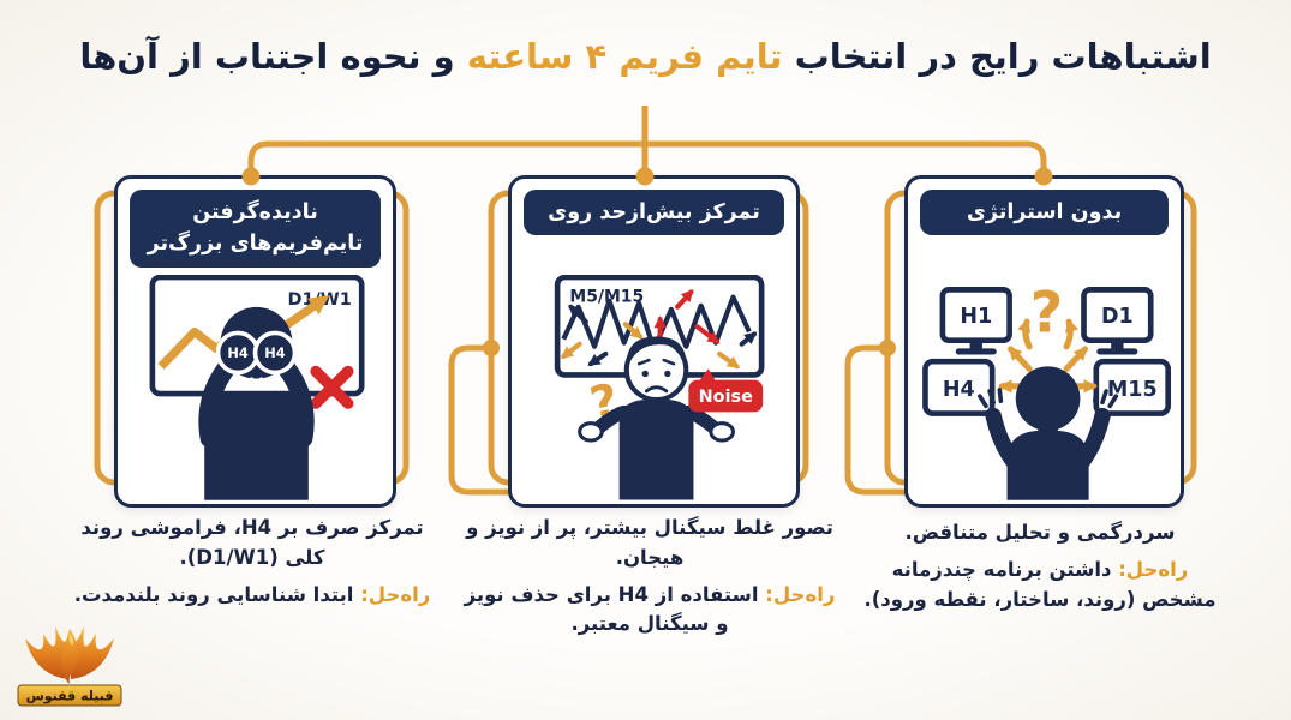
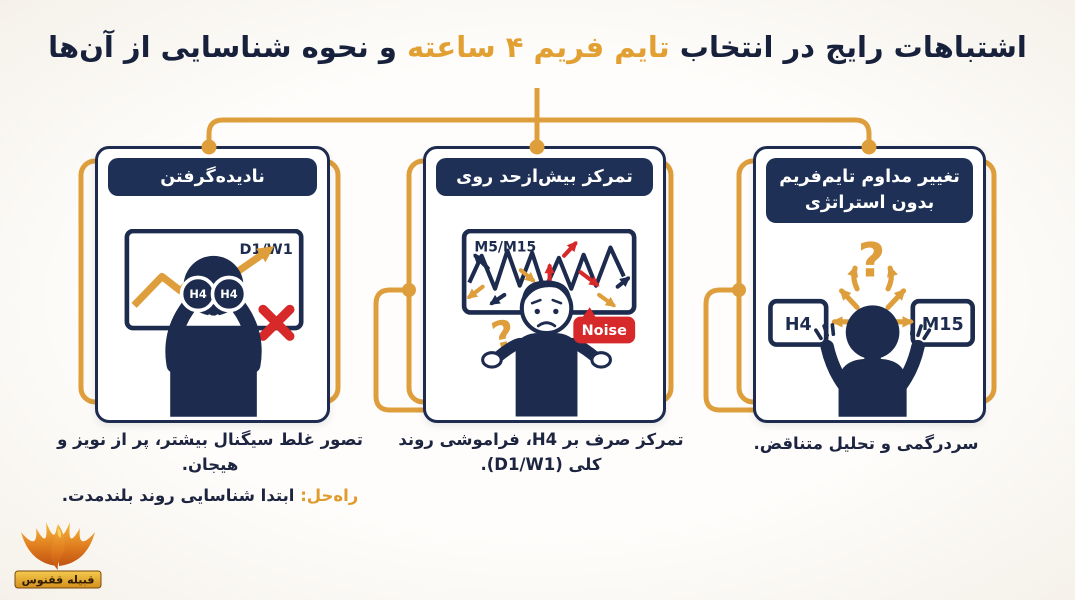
- اشتباهات رایج در انتخاب تایم فریم ۴ ساعته و نحوه اجتناب از آن‌ها
+ اشتباهات رایج در انتخاب تایم فریم ۴ ساعته و نحوه شناسایی از آن‌ها
  نادیده‌گرفتن
- تایم‌فریم‌های بزرگ‌تر
  D1W1
  H4
  H4
  تمرکز بیش‌ازحد روی
  M5/M15
  Noise
+ تغییر مداوم تایم‌فریم
  بدون استراتژی
  ?
- H1
- D1
  H4
  M15
- تمرکز صرف بر H4، فراموشی روند کلی (D1/W1).
+ تصور غلط سیگنال بیشتر، پر از نویز و هیجان.
  راه‌حل: ابتدا شناسایی روند بلندمدت.
- تصور غلط سیگنال بیشتر، پر از نویز و هیجان.
+ تمرکز صرف بر H4، فراموشی روند کلی (D1/W1).
- راه‌حل: استفاده از H4 برای حذف نویز و سیگنال معتبر.
  سردرگمی و تحلیل متناقض.
- راه‌حل: داشتن برنامه چندزمانه مشخص (روند، ساختار، نقطه ورود).
  قبیله ققنوس
